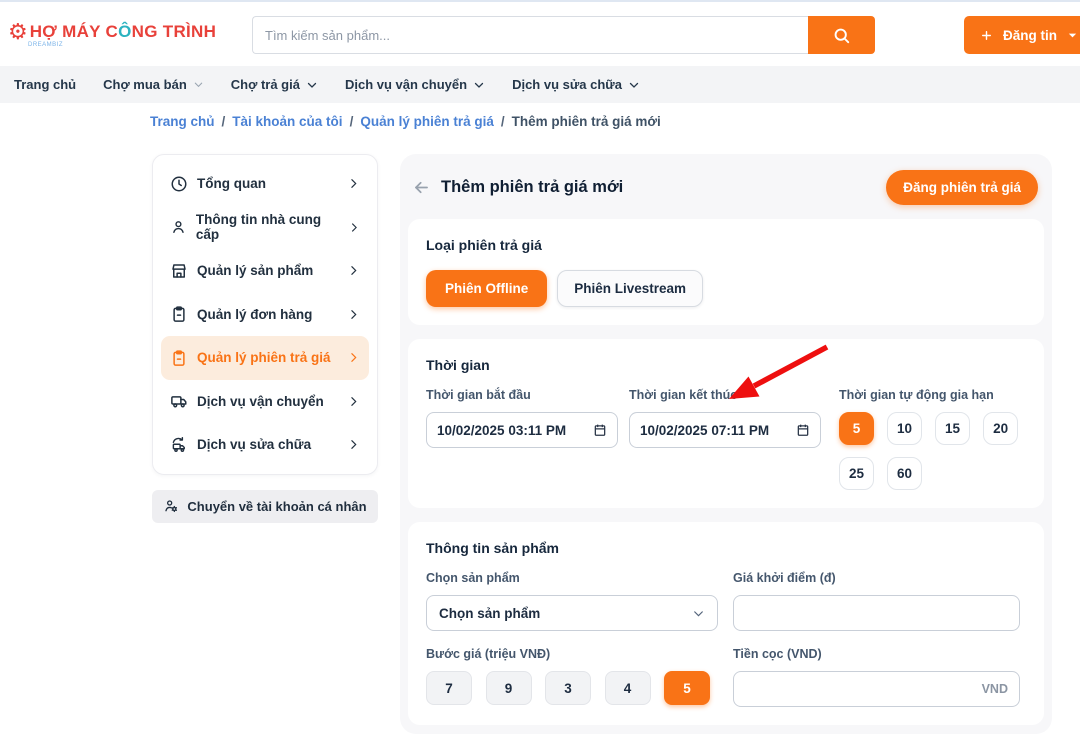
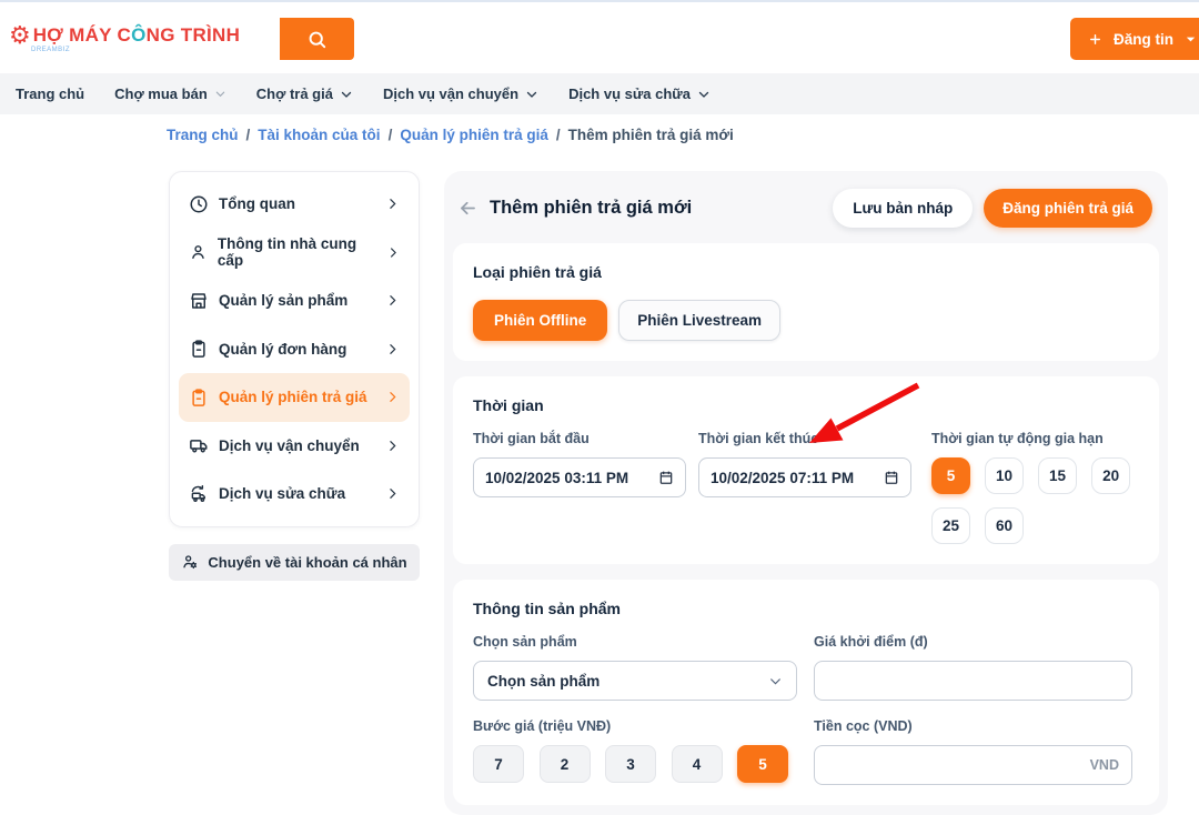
  ⚙
  HỢ MÁY CÔNG TRÌNH
- Tìm kiếm sản phẩm...
  Đăng tin
  Trang chủ
  Chợ mua bán
  Chợ trả giá
  Dịch vụ vận chuyển
  Dịch vụ sửa chữa
  Trang chủ
  /
  Tài khoản của tôi
  /
  Quản lý phiên trả giá
  /
  Thêm phiên trả giá mới
  Tổng quan
  Thông tin nhà cung cấp
  Quản lý sản phẩm
  Quản lý đơn hàng
  Quản lý phiên trả giá
  Dịch vụ vận chuyển
  Dịch vụ sửa chữa
  Chuyển về tài khoản cá nhân
  Thêm phiên trả giá mới
+ Lưu bản nháp
  Đăng phiên trả giá
  Loại phiên trả giá
  Phiên Offline
  Phiên Livestream
  Thời gian
  Thời gian bắt đầu
  10/02/2025 03:11 PM
  Thời gian kết thú
  10/02/2025 07:11 PM
  Thời gian tự động gia hạn
  5
  10
  15
  20
  25
  60
  Thông tin sản phẩm
  Chọn sản phẩm
  Chọn sản phẩm
  Giá khởi điểm (đ)
  Bước giá (triệu VNĐ)
  7
- 9
+ 2
  3
  4
  5
  Tiền cọc (VND)
  VND
